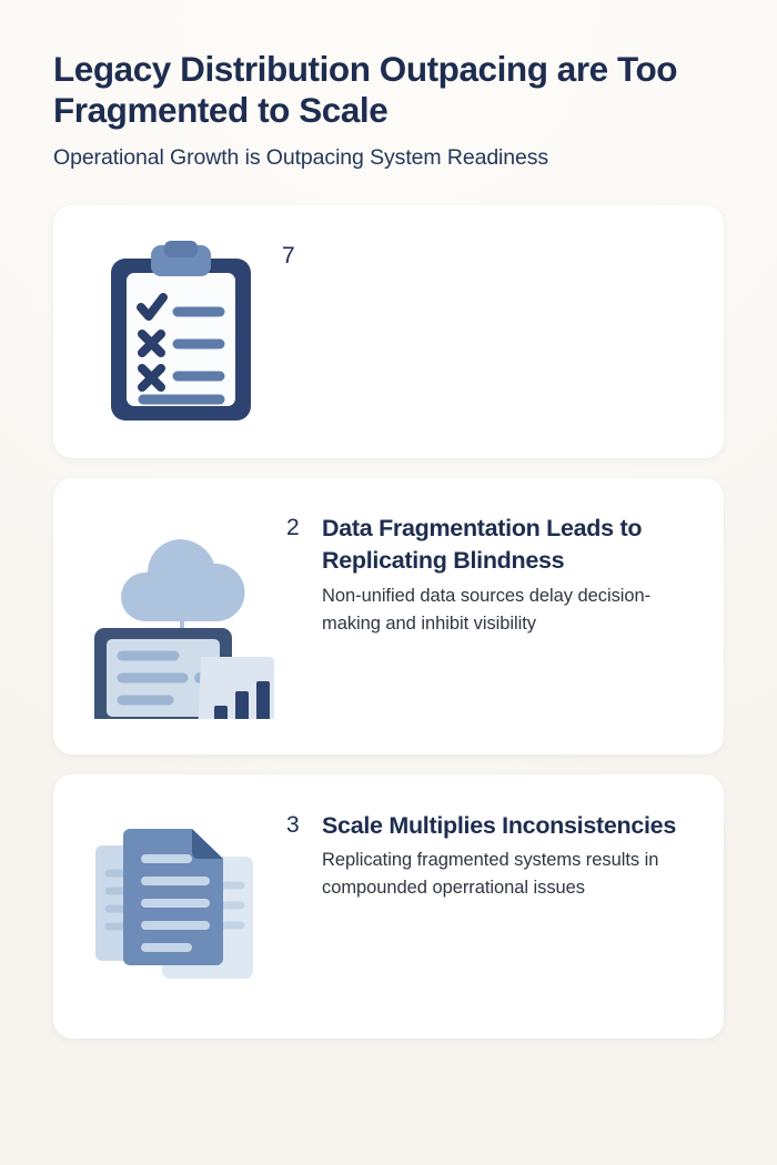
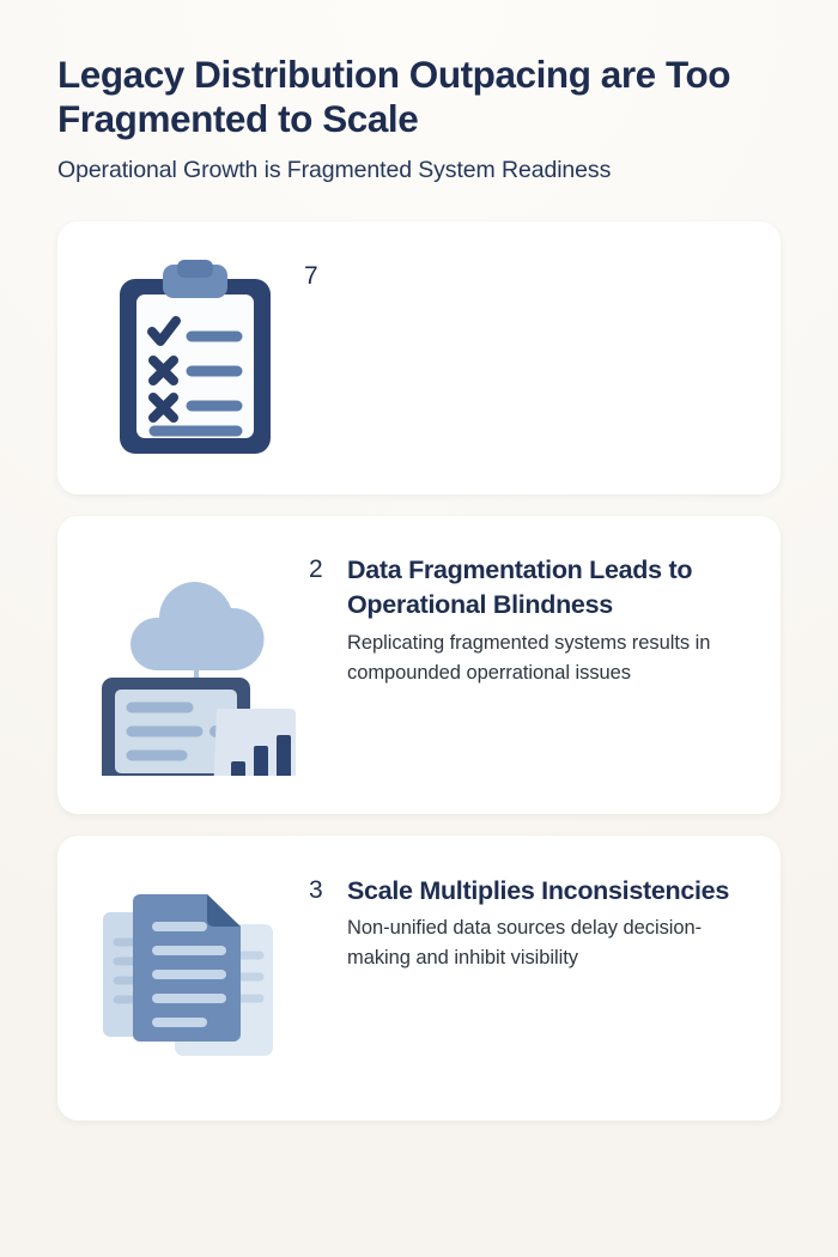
  Legacy Distribution Outpacing are Too Fragmented to Scale
- Operational Growth is Outpacing System Readiness
+ Operational Growth is Fragmented System Readiness
  7
  2
- Data Fragmentation Leads to Replicating Blindness
+ Data Fragmentation Leads to Operational Blindness
- Non-unified data sources delay decision-making and inhibit visibility
+ Replicating fragmented systems results in compounded operrational issues
  3
  Scale Multiplies Inconsistencies
- Replicating fragmented systems results in compounded operrational issues
+ Non-unified data sources delay decision-making and inhibit visibility
